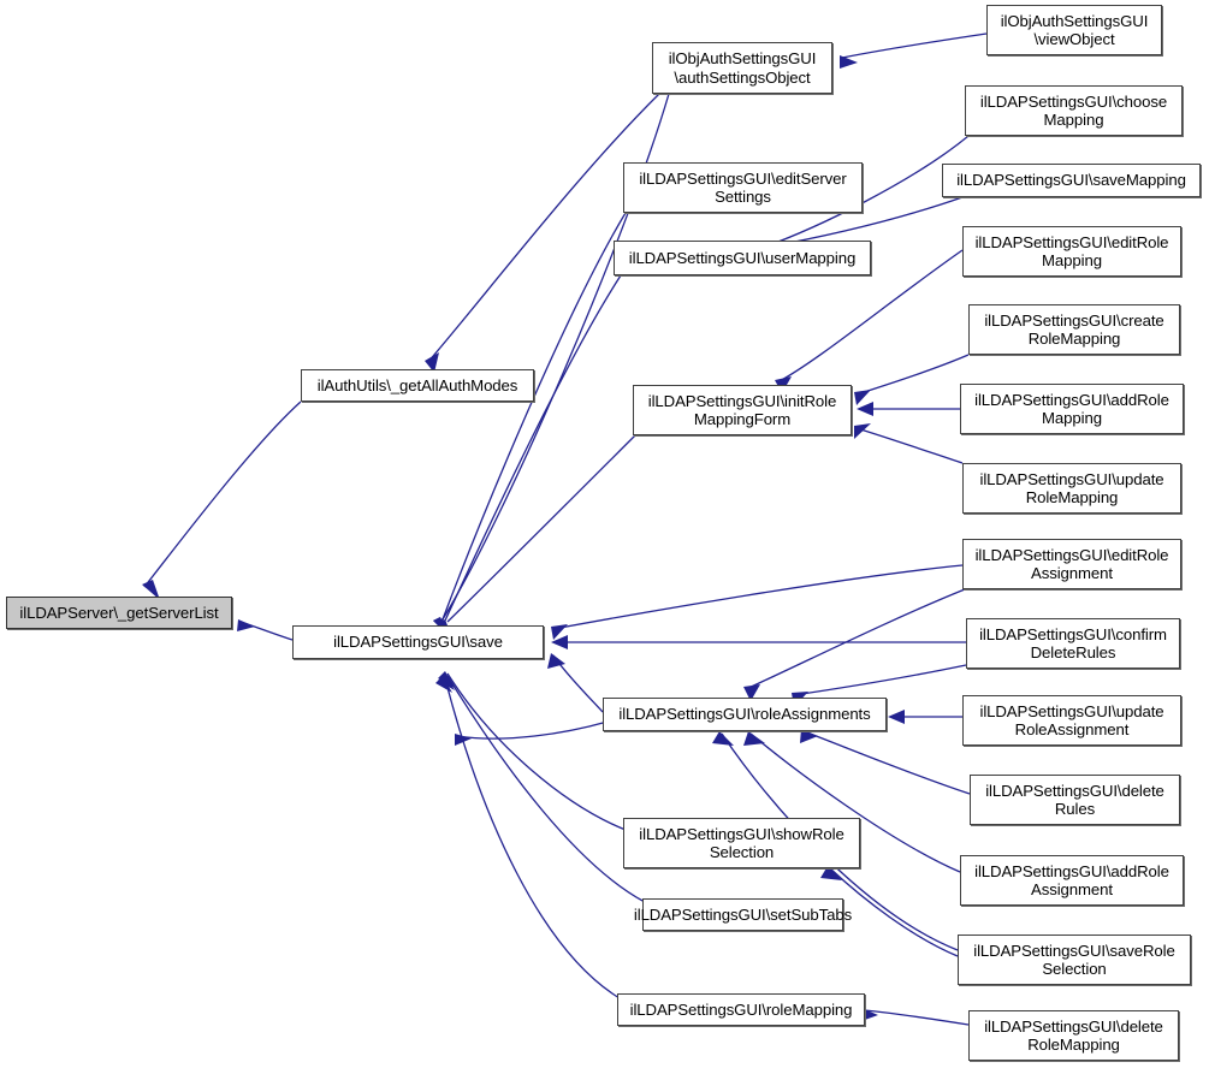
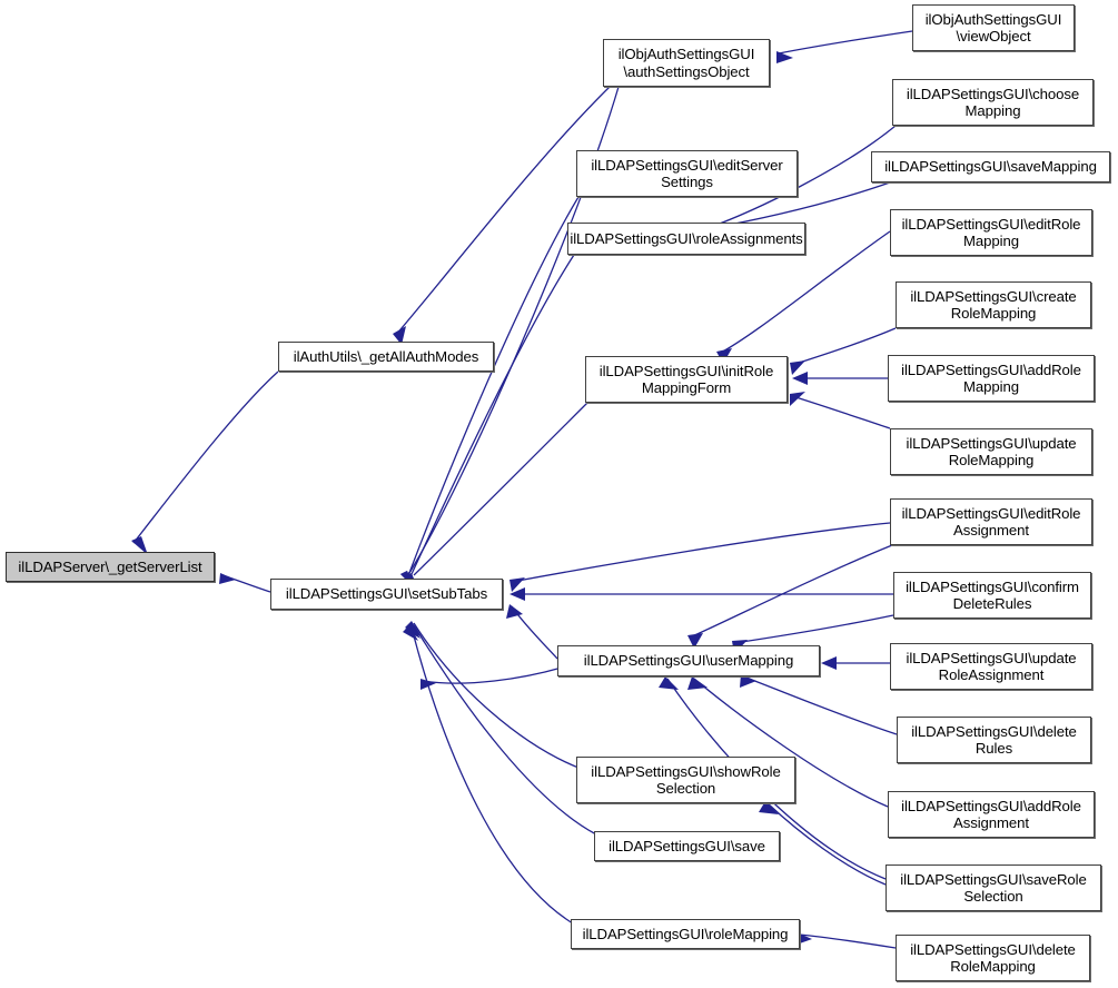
  ilLDAPServer\_getServerList
  ilAuthUtils\_getAllAuthModes
- ilLDAPSettingsGUI\save
+ ilLDAPSettingsGUI\setSubTabs
  ilObjAuthSettingsGUI
  \authSettingsObject
  ilObjAuthSettingsGUI
  \viewObject
  ilLDAPSettingsGUI\choose
  Mapping
  ilLDAPSettingsGUI\saveMapping
  ilLDAPSettingsGUI\editRole
  Mapping
  ilLDAPSettingsGUI\editServer
  Settings
- ilLDAPSettingsGUI\userMapping
+ ilLDAPSettingsGUI\roleAssignments
  ilLDAPSettingsGUI\initRole
  MappingForm
  ilLDAPSettingsGUI\create
  RoleMapping
  ilLDAPSettingsGUI\addRole
  Mapping
  ilLDAPSettingsGUI\update
  RoleMapping
  ilLDAPSettingsGUI\editRole
  Assignment
  ilLDAPSettingsGUI\confirm
  DeleteRules
- ilLDAPSettingsGUI\roleAssignments
+ ilLDAPSettingsGUI\userMapping
  ilLDAPSettingsGUI\update
  RoleAssignment
  ilLDAPSettingsGUI\delete
  Rules
  ilLDAPSettingsGUI\showRole
  Selection
  ilLDAPSettingsGUI\addRole
  Assignment
- ilLDAPSettingsGUI\setSubTabs
+ ilLDAPSettingsGUI\save
  ilLDAPSettingsGUI\saveRole
  Selection
  ilLDAPSettingsGUI\roleMapping
  ilLDAPSettingsGUI\delete
  RoleMapping
